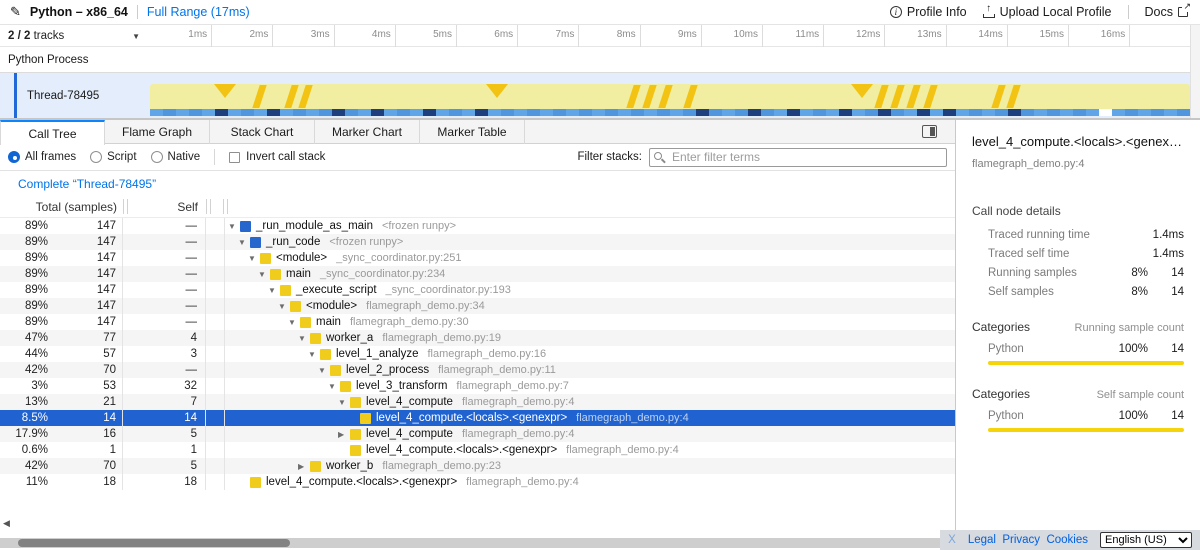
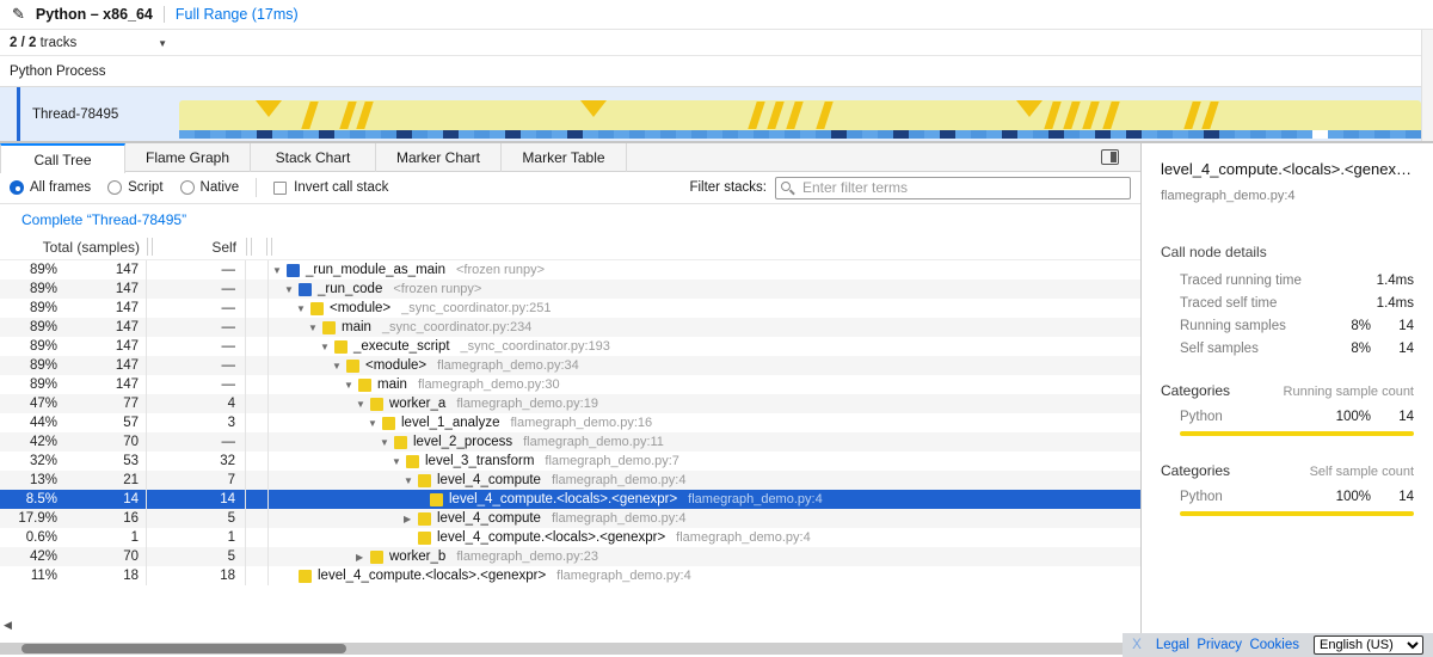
  ✎
  Python – x86_64
  Full Range (17ms)
- i
- Profile Info
- ↑
- Upload Local Profile
- Docs
  2 / 2 tracks
  ▼
- 1ms
- 2ms
- 3ms
- 4ms
- 5ms
- 6ms
- 7ms
- 8ms
- 9ms
- 10ms
- 11ms
- 12ms
- 13ms
- 14ms
- 15ms
- 16ms
  Python Process
  Thread-78495
  Call Tree
  Flame Graph
  Stack Chart
  Marker Chart
  Marker Table
  All frames
  Script
  Native
  Invert call stack
  Filter stacks:
  Enter filter terms
  Complete “Thread-78495”
  Total (samples)
  Self
  89%
  147
  —
  ▼
  _run_module_as_main
  <frozen runpy>
  89%
  147
  —
  ▼
  _run_code
  <frozen runpy>
  89%
  147
  —
  ▼
  <module>
  _sync_coordinator.py:251
  89%
  147
  —
  ▼
  main
  _sync_coordinator.py:234
  89%
  147
  —
  ▼
  _execute_script
  _sync_coordinator.py:193
  89%
  147
  —
  ▼
  <module>
  flamegraph_demo.py:34
  89%
  147
  —
  ▼
  main
  flamegraph_demo.py:30
  47%
  77
  4
  ▼
  worker_a
  flamegraph_demo.py:19
  44%
  57
  3
  ▼
  level_1_analyze
  flamegraph_demo.py:16
  42%
  70
  —
  ▼
  level_2_process
  flamegraph_demo.py:11
- 3%
+ 32%
  53
  32
  ▼
  level_3_transform
  flamegraph_demo.py:7
  13%
  21
  7
  ▼
  level_4_compute
  flamegraph_demo.py:4
  8.5%
  14
  14
  level_4_compute.<locals>.<genexpr>
  flamegraph_demo.py:4
  17.9%
  16
  5
  ▶
  level_4_compute
  flamegraph_demo.py:4
  0.6%
  1
  1
  level_4_compute.<locals>.<genexpr>
  flamegraph_demo.py:4
  42%
  70
  5
  ▶
  worker_b
  flamegraph_demo.py:23
  11%
  18
  18
  level_4_compute.<locals>.<genexpr>
  flamegraph_demo.py:4
  ◀
  level_4_compute.<locals>.<genexpr
  flamegraph_demo.py:4
  Call node details
  Traced running time
  1.4ms
  Traced self time
  1.4ms
  Running samples
  8%
  14
  Self samples
  8%
  14
  Categories
  Running sample count
  Python
  100%
  14
  Categories
  Self sample count
  Python
  100%
  14
  X
  Legal Privacy Cookies
  English (US)
